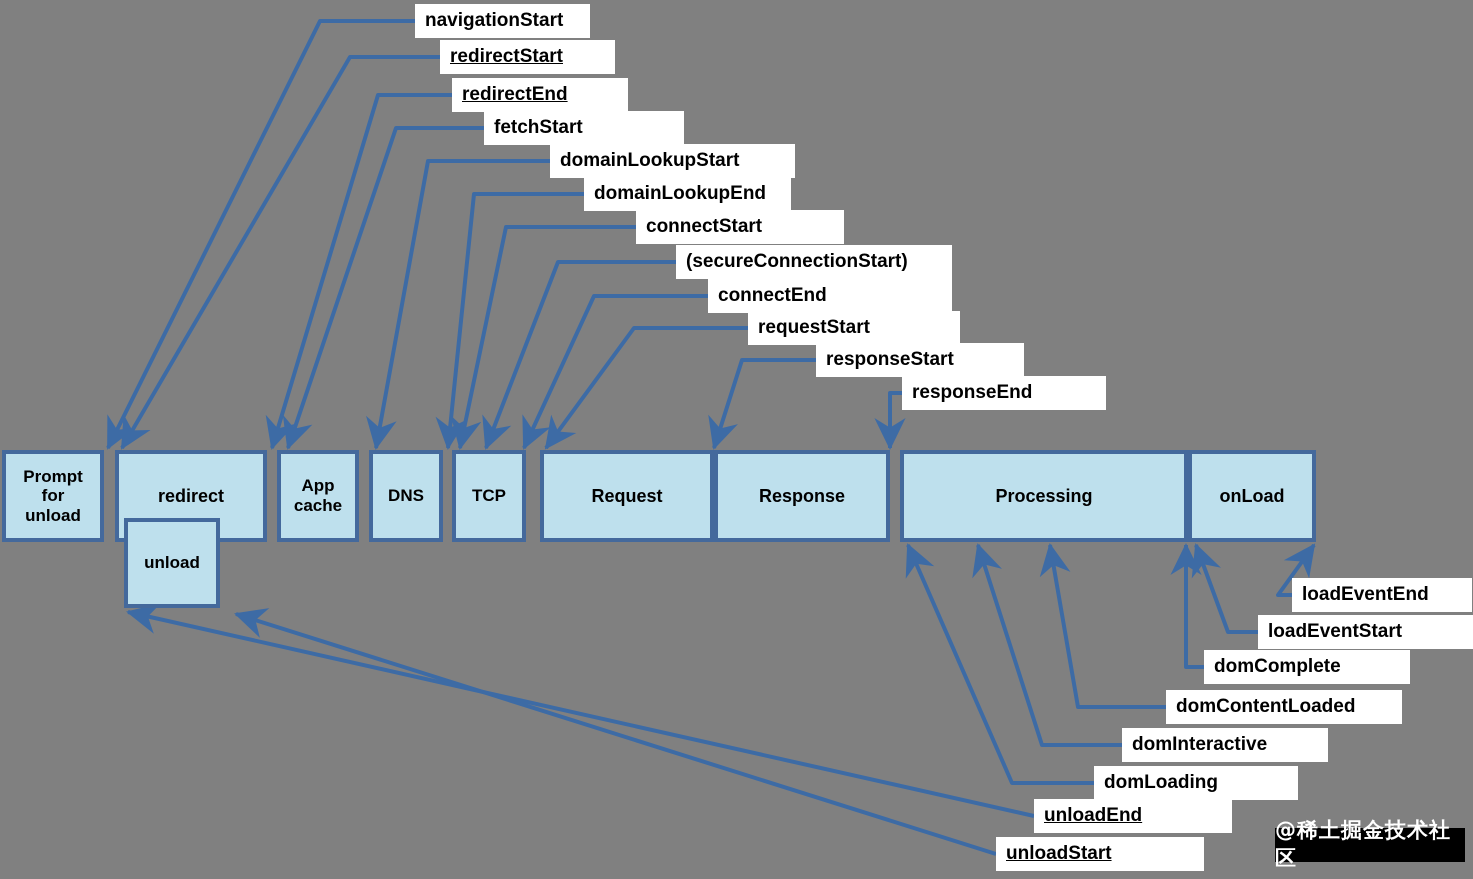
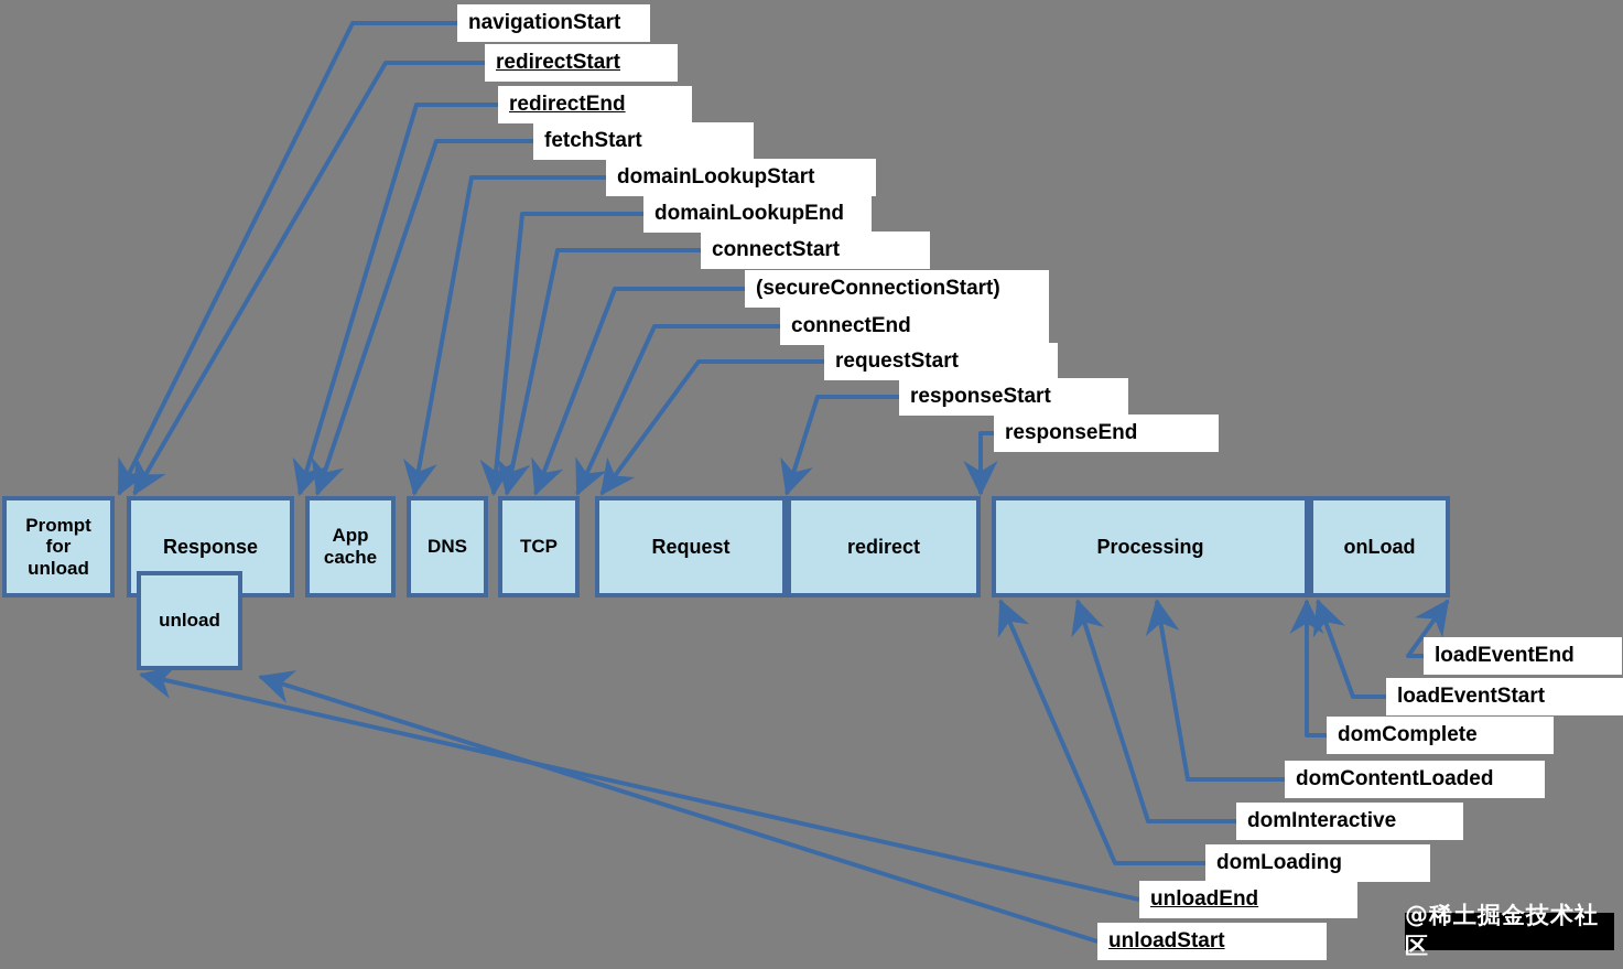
  Prompt
  for
  unload
- redirect
+ Response
  App
  cache
  DNS
  TCP
  Request
- Response
+ redirect
  Processing
  onLoad
  unload
  navigationStart
  redirectStart
  redirectEnd
  fetchStart
  domainLookupStart
  domainLookupEnd
  connectStart
  (secureConnectionStart)
  connectEnd
  requestStart
  responseStart
  responseEnd
  loadEventEnd
  loadEventStart
  domComplete
  domContentLoaded
  domInteractive
  domLoading
  unloadEnd
  unloadStart
  @稀土掘金技术社区
